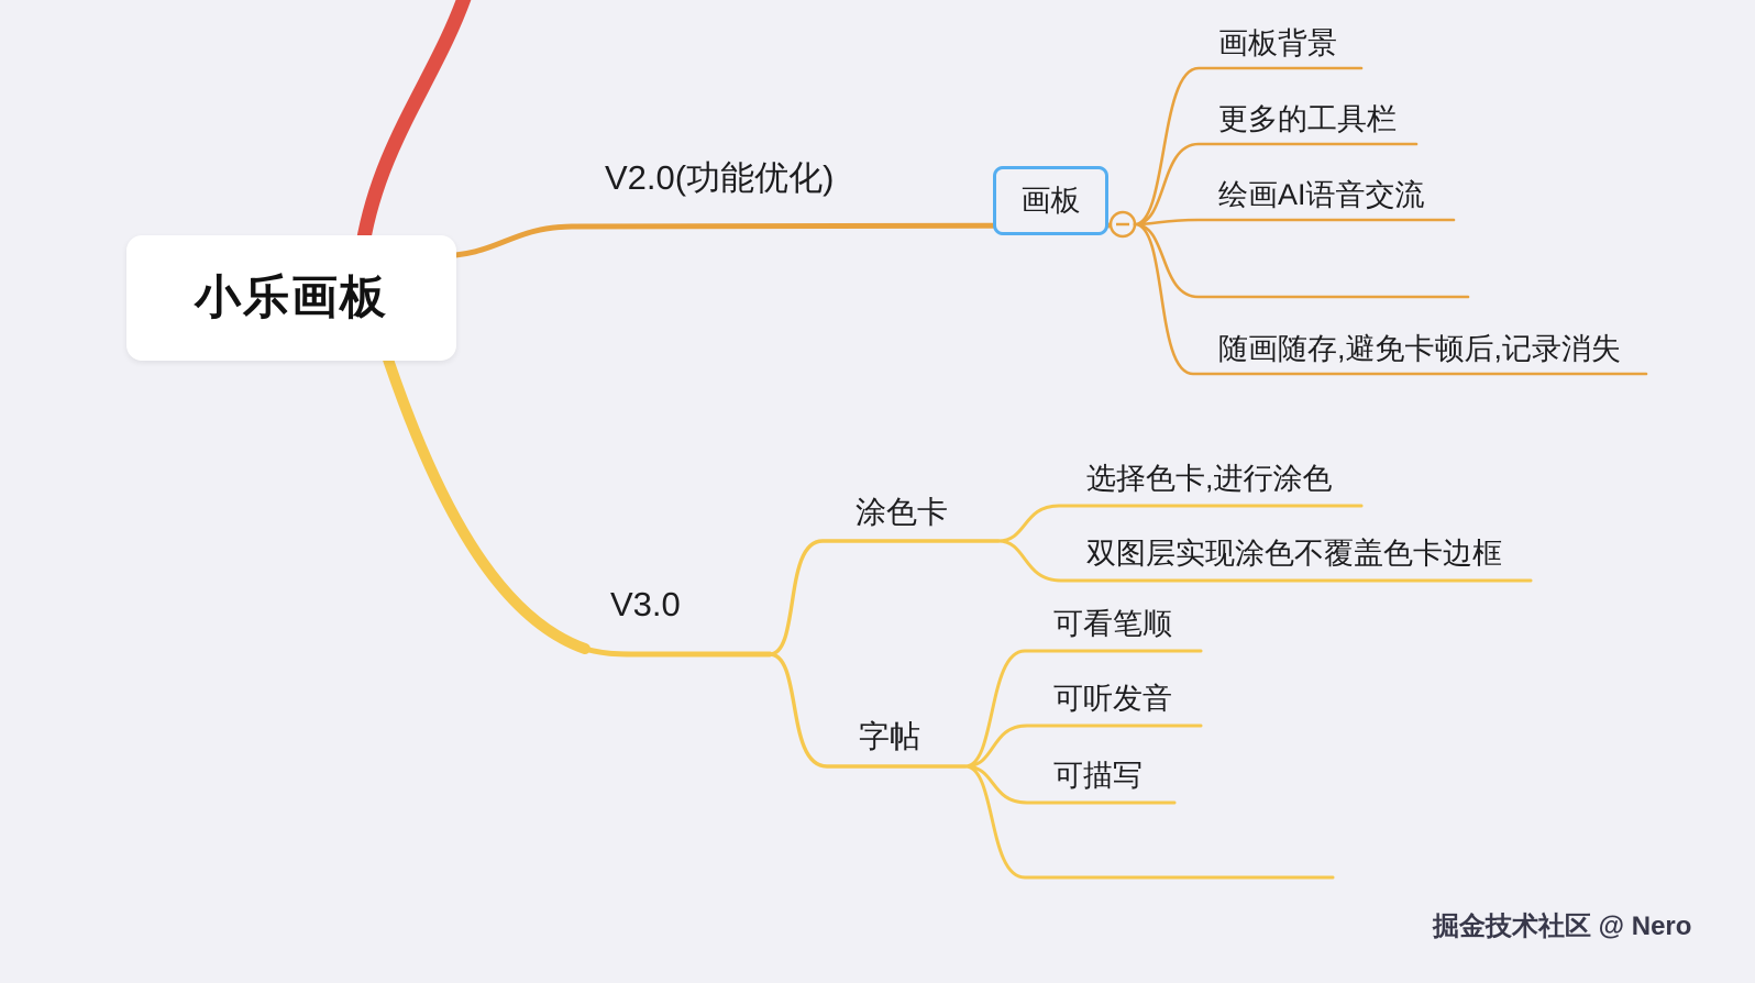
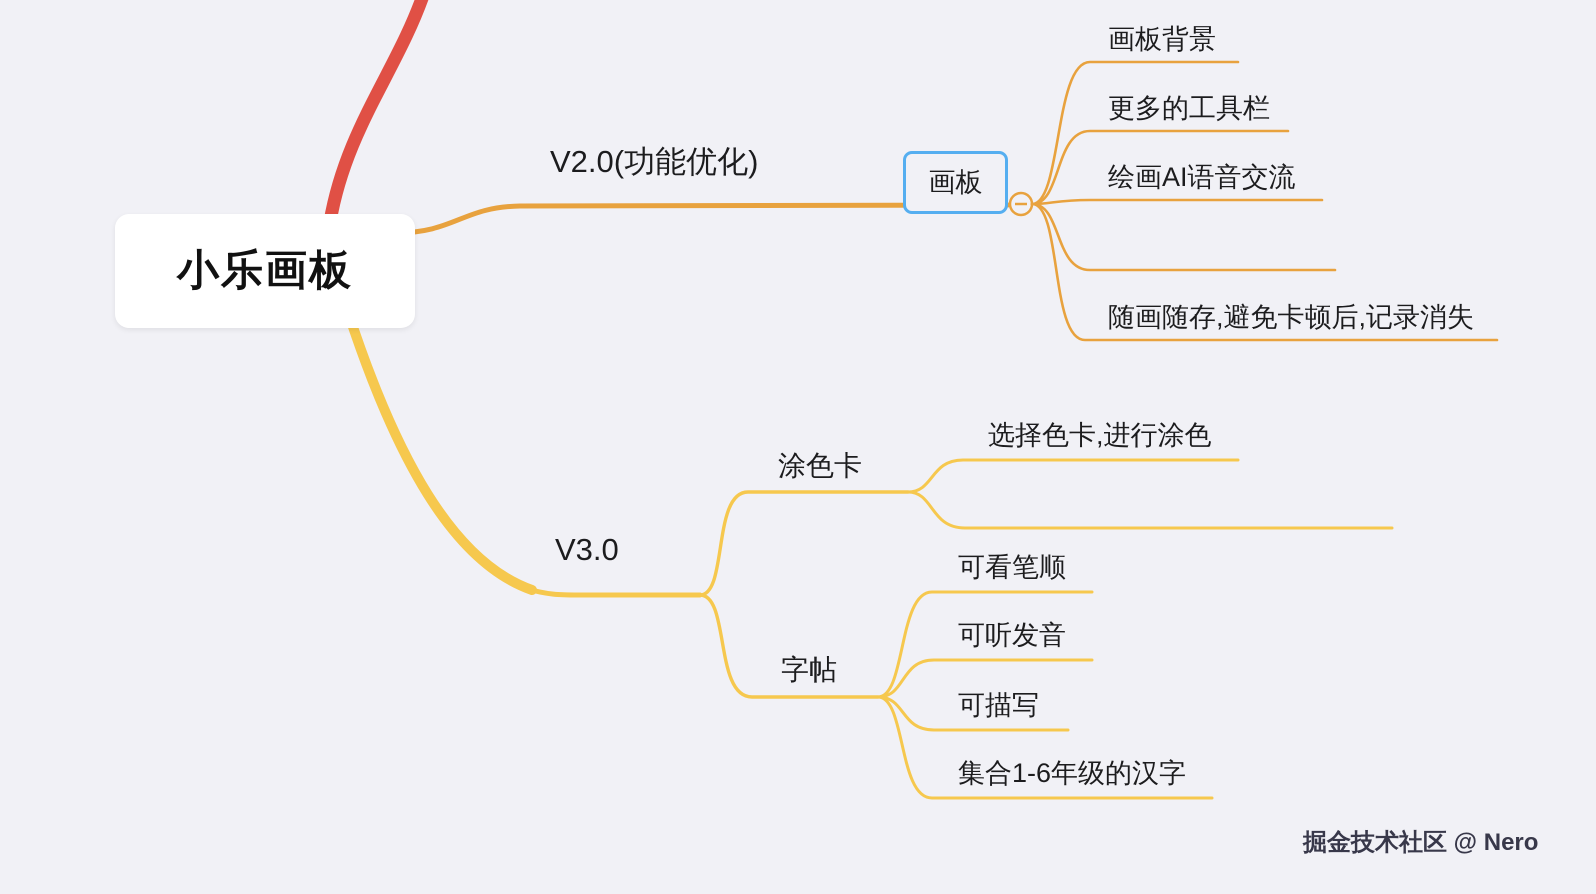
  小乐画板
  V2.0(功能优化)
  画板
  画板背景
  更多的工具栏
  绘画AI语音交流
  随画随存,避免卡顿后,记录消失
  V3.0
  涂色卡
  选择色卡,进行涂色
- 双图层实现涂色不覆盖色卡边框
  字帖
  可看笔顺
  可听发音
  可描写
+ 集合1-6年级的汉字
  掘金技术社区 @ Nero
